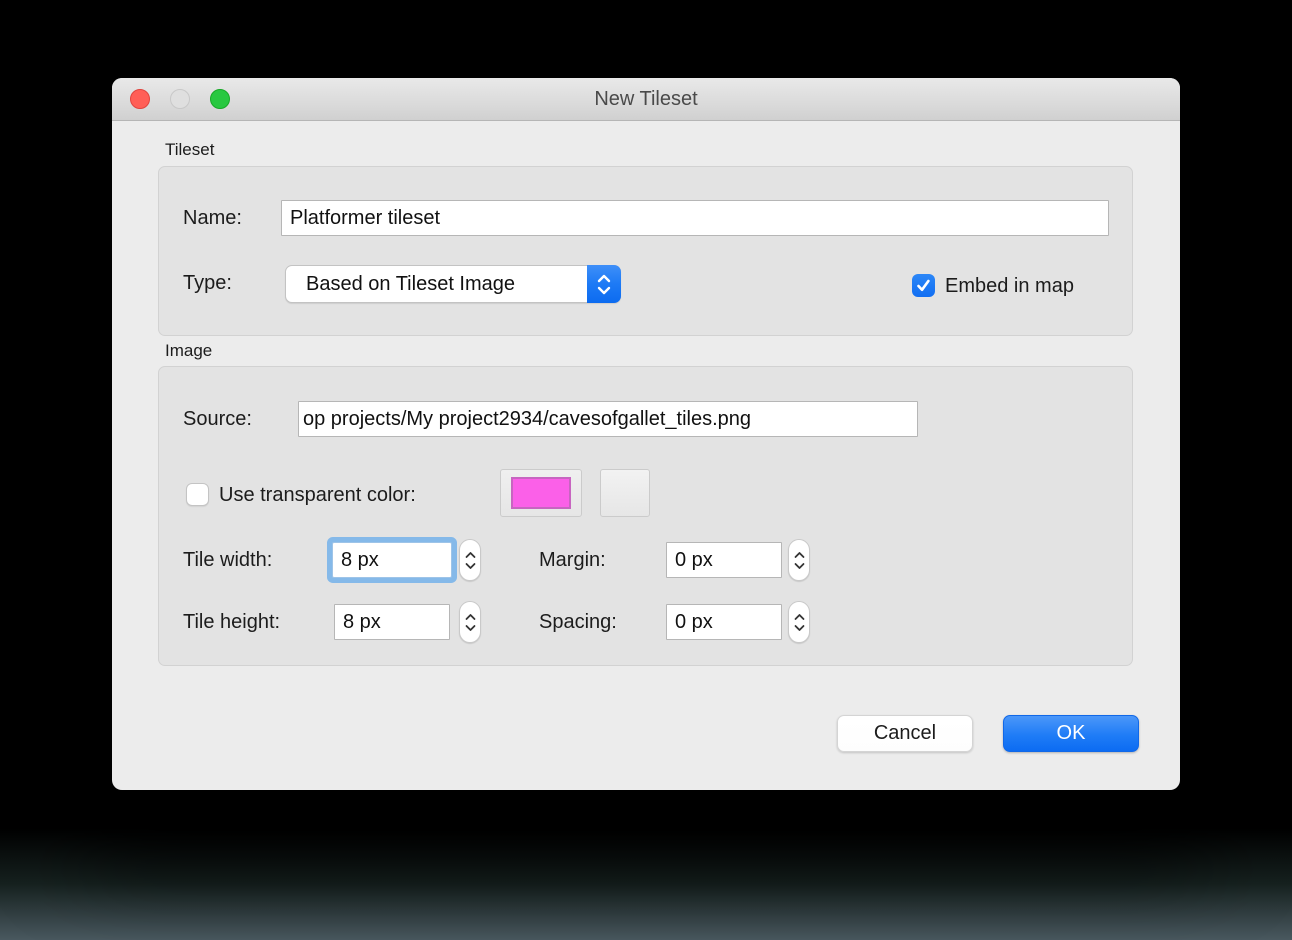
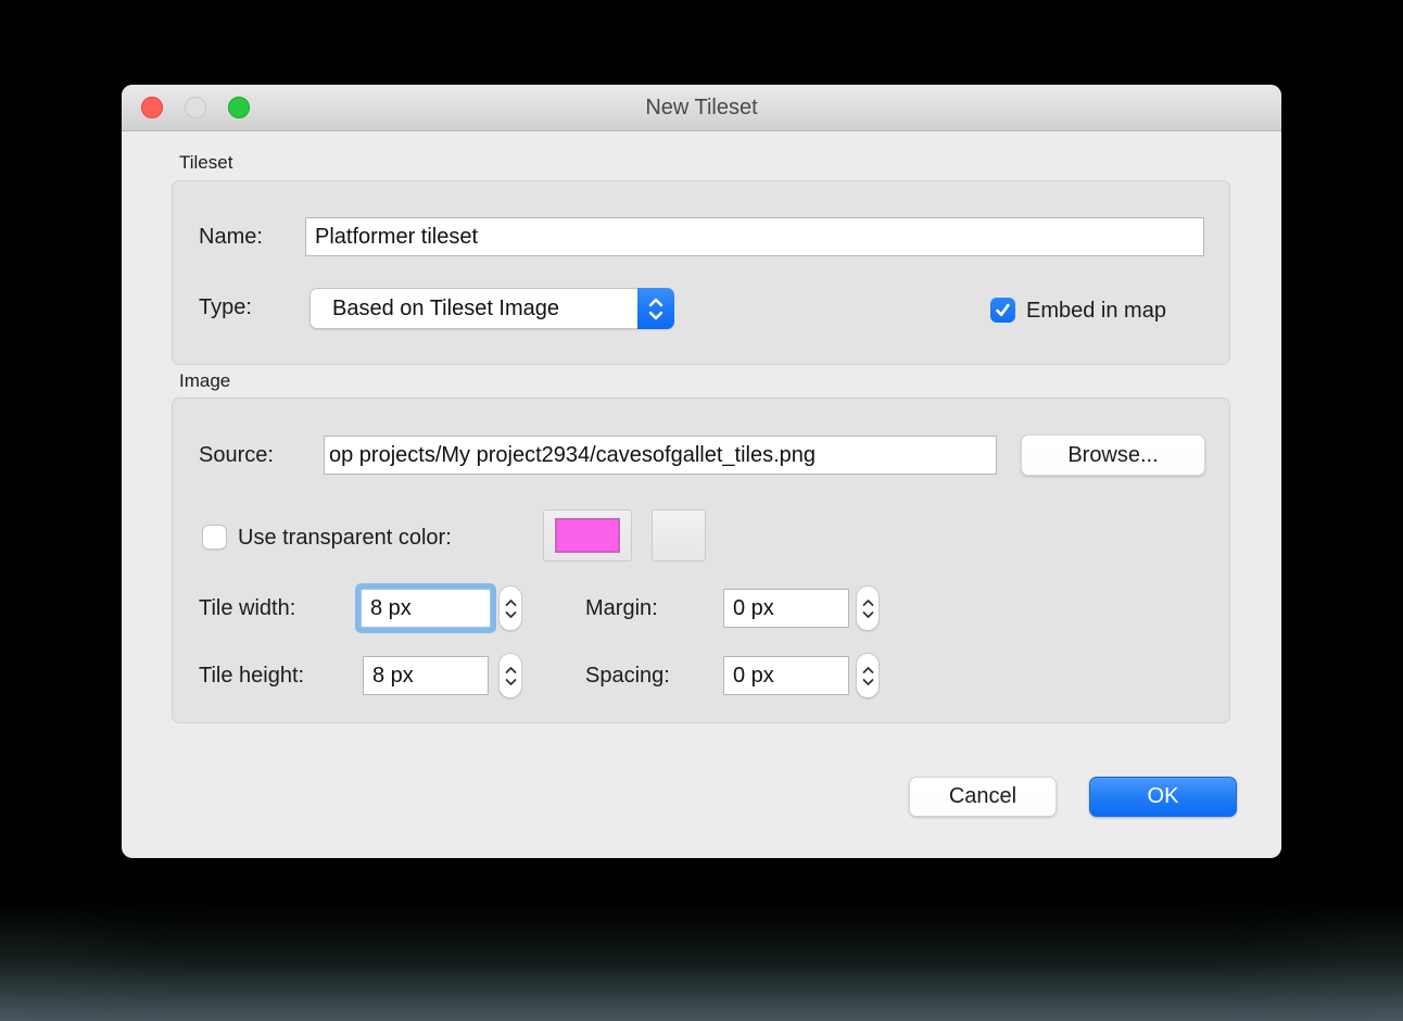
  New Tileset
  Tileset
  Name:
  Platformer tileset
  Type:
  Based on Tileset Image
  Embed in map
  Image
  Source:
  op projects/My project2934/cavesofgallet_tiles.png
+ Browse...
  Use transparent color:
  Tile width:
  8 px
  Margin:
  0 px
  Tile height:
  8 px
  Spacing:
  0 px
  Cancel
  OK
